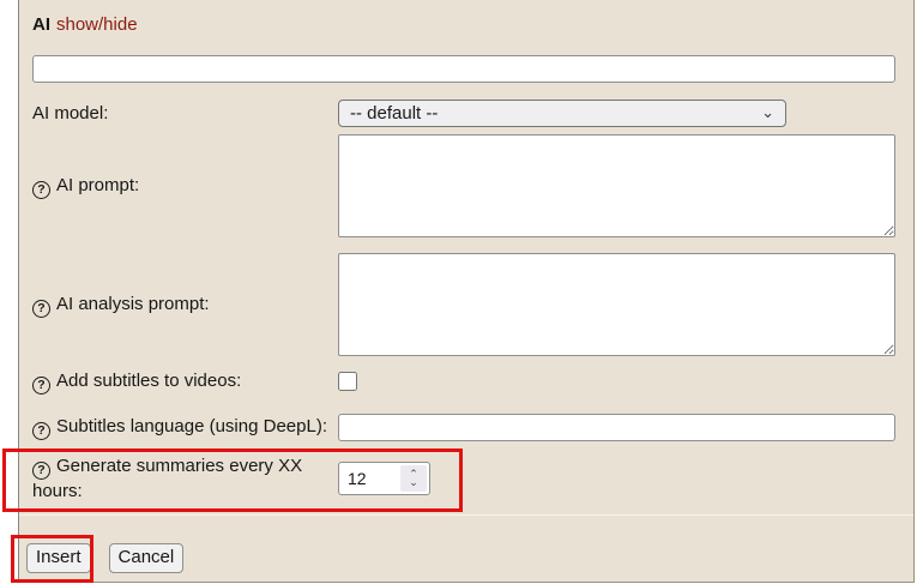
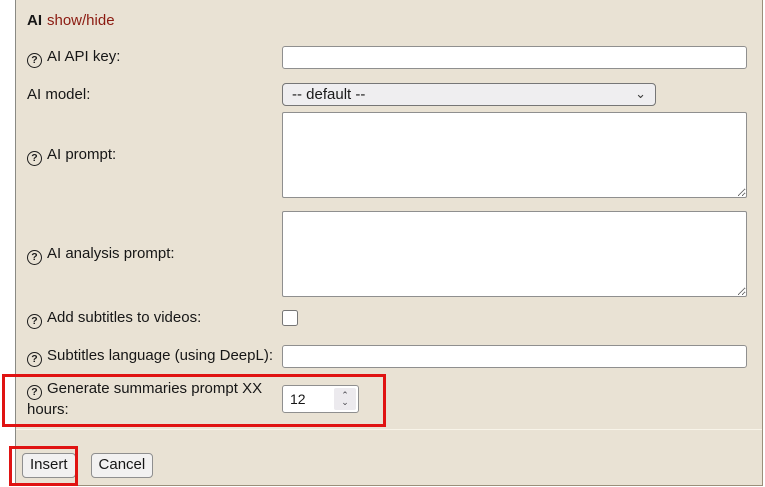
  AI show/hide
+ ? AI API key:
  AI model:
  -- default --
  ⌄
  ? AI prompt:
  ? AI analysis prompt:
  ? Add subtitles to videos:
  ? Subtitles language (using DeepL):
- ? Generate summaries every XX hours:
+ ? Generate summaries prompt XX hours:
  12
  ⌃
  ⌄
  Insert
  Cancel
